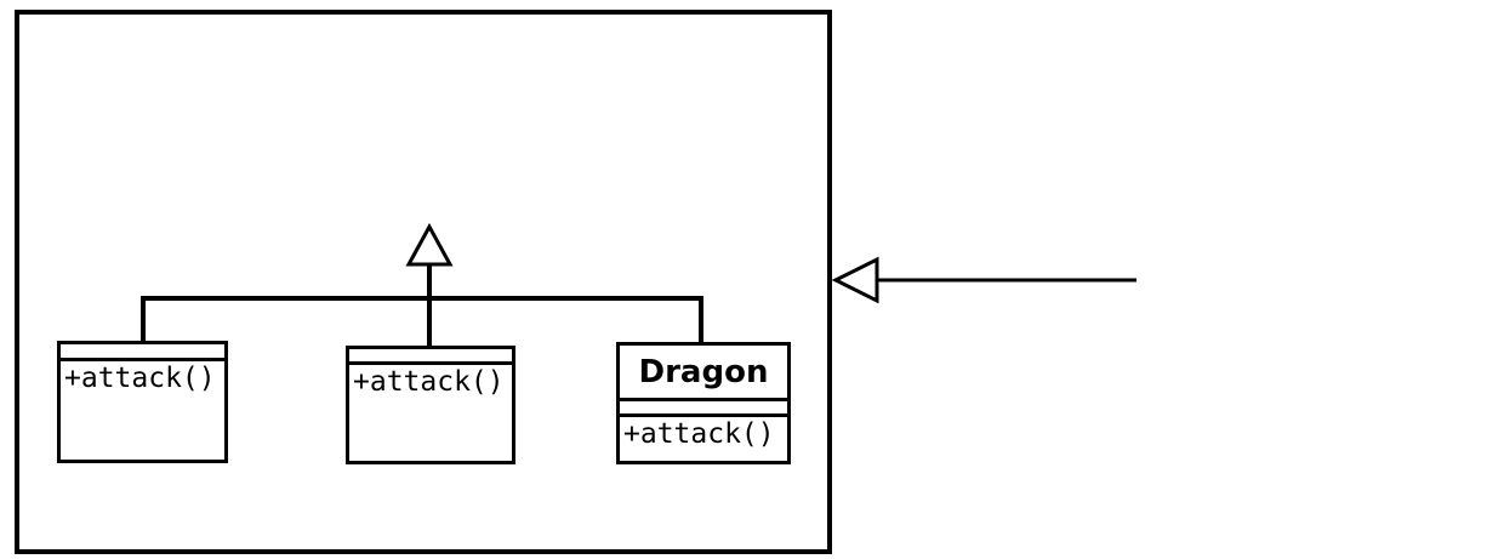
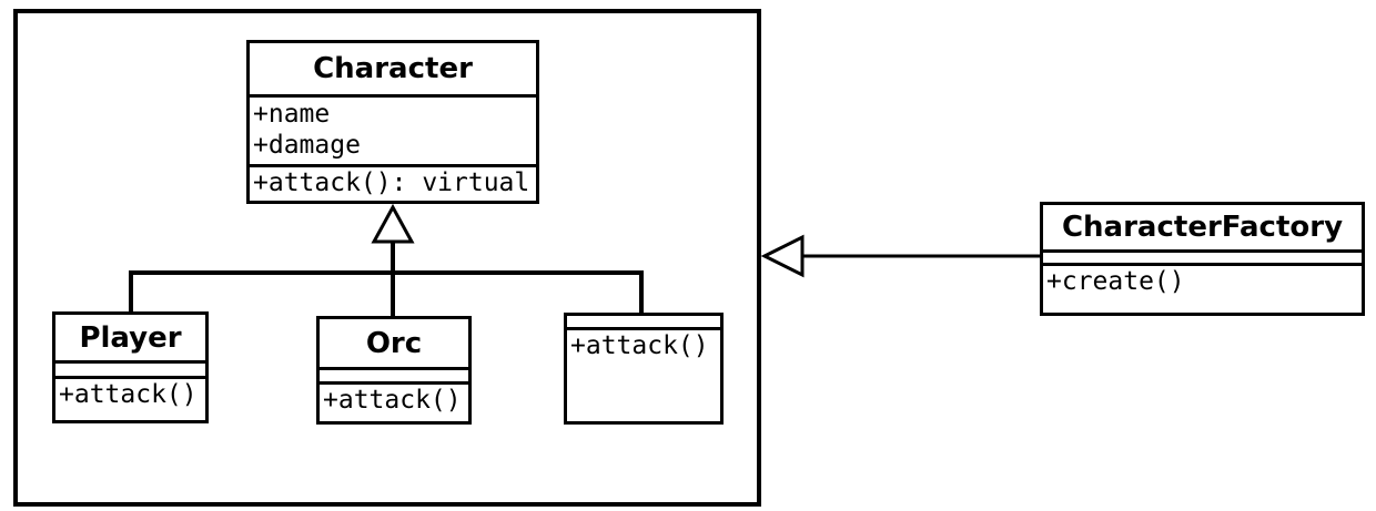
+ Character
+ +name
+ +damage
+ +attack(): virtual
+ Player
  +attack()
+ Orc
  +attack()
- Dragon
  +attack()
+ CharacterFactory
+ +create()
